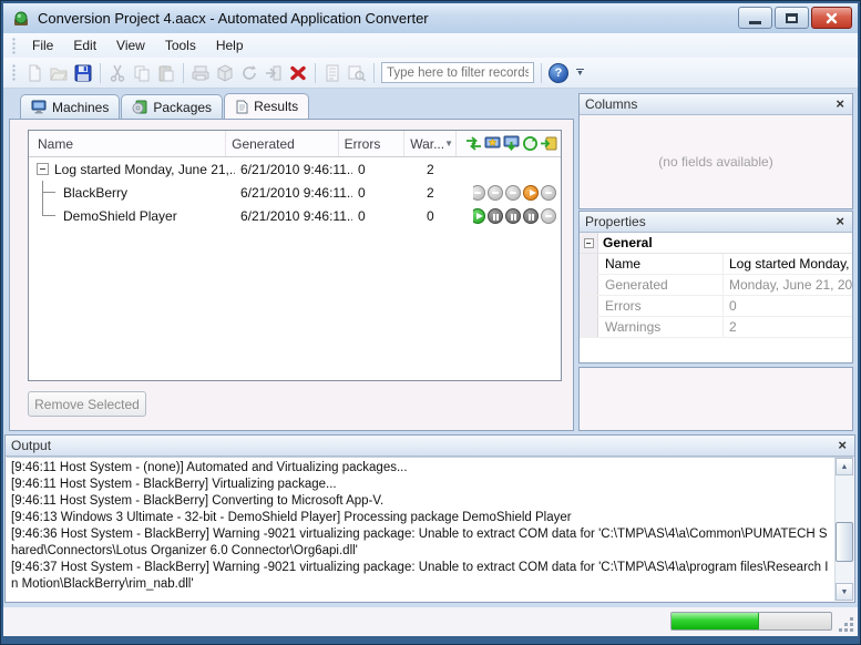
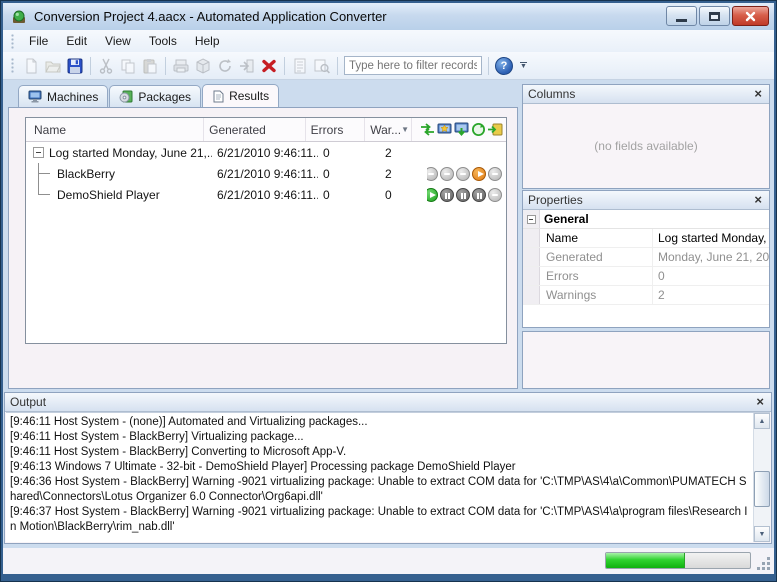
  Conversion Project 4.aacx - Automated Application Converter
  File
  Edit
  View
  Tools
  Help
  Type here to filter records
  ?
  Machines
  Packages
  Results
  Name
  Generated
  Errors
  War...
  ▼
  Log started Monday, June 21,..
  6/21/2010 9:46:11..
  0
  2
  BlackBerry
  6/21/2010 9:46:11..
  0
  2
  DemoShield Player
  6/21/2010 9:46:11..
  0
  0
- Remove Selected
  Columns
  ×
  (no fields available)
  Properties
  ×
  General
  Name
  Log started Monday,
  Generated
  Monday, June 21, 20
  Errors
  0
  Warnings
  2
  Output
  ×
  [9:46:11 Host System - (none)] Automated and Virtualizing packages...
  [9:46:11 Host System - BlackBerry] Virtualizing package...
  [9:46:11 Host System - BlackBerry] Converting to Microsoft App-V.
- [9:46:13 Windows 3 Ultimate - 32-bit - DemoShield Player] Processing package DemoShield Player
+ [9:46:13 Windows 7 Ultimate - 32-bit - DemoShield Player] Processing package DemoShield Player
  [9:46:36 Host System - BlackBerry] Warning -9021 virtualizing package: Unable to extract COM data for 'C:\TMP\AS\4\a\Common\PUMATECH Shared\Connectors\Lotus Organizer 6.0 Connector\Org6api.dll'
  [9:46:37 Host System - BlackBerry] Warning -9021 virtualizing package: Unable to extract COM data for 'C:\TMP\AS\4\a\program files\Research In Motion\BlackBerry\rim_nab.dll'
